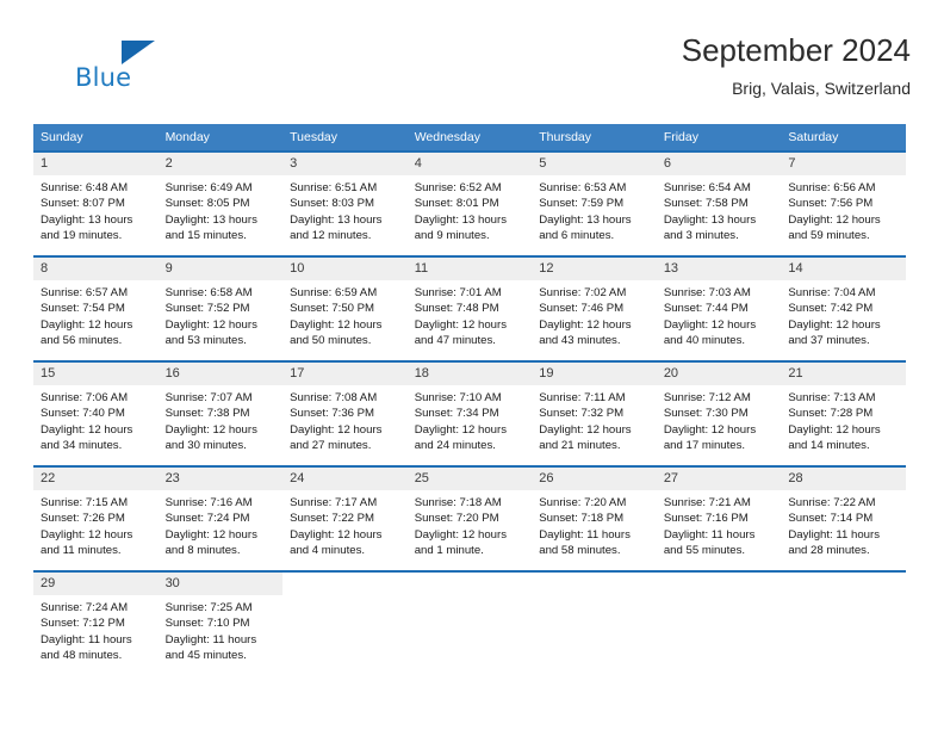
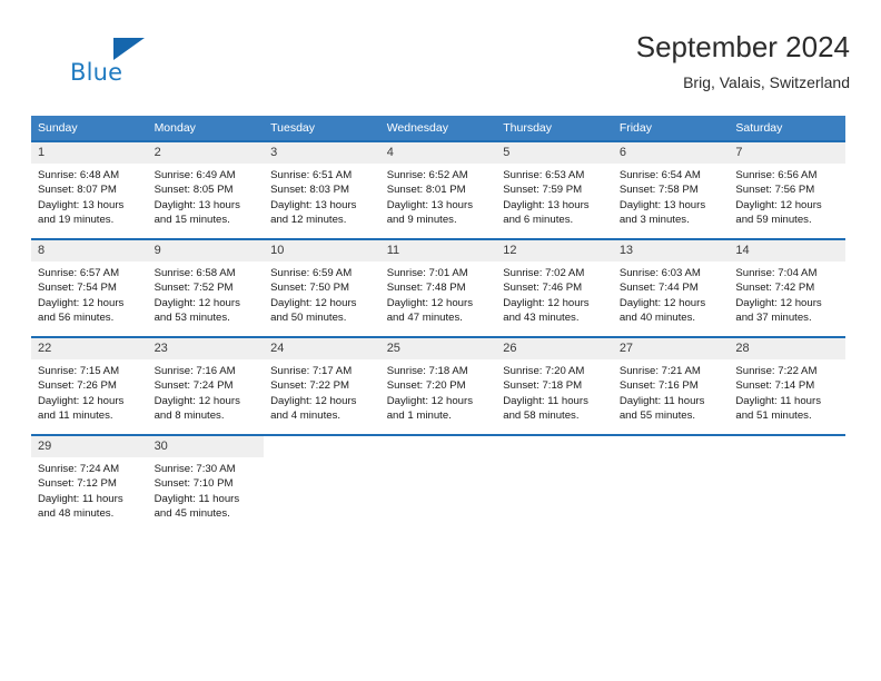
  Blue
  September 2024
  Brig, Valais, Switzerland
  Sunday	Monday	Tuesday	Wednesday	Thursday	Friday	Saturday
  1Sunrise: 6:48 AMSunset: 8:07 PMDaylight: 13 hoursand 19 minutes.	2Sunrise: 6:49 AMSunset: 8:05 PMDaylight: 13 hoursand 15 minutes.	3Sunrise: 6:51 AMSunset: 8:03 PMDaylight: 13 hoursand 12 minutes.	4Sunrise: 6:52 AMSunset: 8:01 PMDaylight: 13 hoursand 9 minutes.	5Sunrise: 6:53 AMSunset: 7:59 PMDaylight: 13 hoursand 6 minutes.	6Sunrise: 6:54 AMSunset: 7:58 PMDaylight: 13 hoursand 3 minutes.	7Sunrise: 6:56 AMSunset: 7:56 PMDaylight: 12 hoursand 59 minutes.
- 8Sunrise: 6:57 AMSunset: 7:54 PMDaylight: 12 hoursand 56 minutes.	9Sunrise: 6:58 AMSunset: 7:52 PMDaylight: 12 hoursand 53 minutes.	10Sunrise: 6:59 AMSunset: 7:50 PMDaylight: 12 hoursand 50 minutes.	11Sunrise: 7:01 AMSunset: 7:48 PMDaylight: 12 hoursand 47 minutes.	12Sunrise: 7:02 AMSunset: 7:46 PMDaylight: 12 hoursand 43 minutes.	13Sunrise: 7:03 AMSunset: 7:44 PMDaylight: 12 hoursand 40 minutes.	14Sunrise: 7:04 AMSunset: 7:42 PMDaylight: 12 hoursand 37 minutes.
+ 8Sunrise: 6:57 AMSunset: 7:54 PMDaylight: 12 hoursand 56 minutes.	9Sunrise: 6:58 AMSunset: 7:52 PMDaylight: 12 hoursand 53 minutes.	10Sunrise: 6:59 AMSunset: 7:50 PMDaylight: 12 hoursand 50 minutes.	11Sunrise: 7:01 AMSunset: 7:48 PMDaylight: 12 hoursand 47 minutes.	12Sunrise: 7:02 AMSunset: 7:46 PMDaylight: 12 hoursand 43 minutes.	13Sunrise: 6:03 AMSunset: 7:44 PMDaylight: 12 hoursand 40 minutes.	14Sunrise: 7:04 AMSunset: 7:42 PMDaylight: 12 hoursand 37 minutes.
- 15Sunrise: 7:06 AMSunset: 7:40 PMDaylight: 12 hoursand 34 minutes.	16Sunrise: 7:07 AMSunset: 7:38 PMDaylight: 12 hoursand 30 minutes.	17Sunrise: 7:08 AMSunset: 7:36 PMDaylight: 12 hoursand 27 minutes.	18Sunrise: 7:10 AMSunset: 7:34 PMDaylight: 12 hoursand 24 minutes.	19Sunrise: 7:11 AMSunset: 7:32 PMDaylight: 12 hoursand 21 minutes.	20Sunrise: 7:12 AMSunset: 7:30 PMDaylight: 12 hoursand 17 minutes.	21Sunrise: 7:13 AMSunset: 7:28 PMDaylight: 12 hoursand 14 minutes.
- 22Sunrise: 7:15 AMSunset: 7:26 PMDaylight: 12 hoursand 11 minutes.	23Sunrise: 7:16 AMSunset: 7:24 PMDaylight: 12 hoursand 8 minutes.	24Sunrise: 7:17 AMSunset: 7:22 PMDaylight: 12 hoursand 4 minutes.	25Sunrise: 7:18 AMSunset: 7:20 PMDaylight: 12 hoursand 1 minute.	26Sunrise: 7:20 AMSunset: 7:18 PMDaylight: 11 hoursand 58 minutes.	27Sunrise: 7:21 AMSunset: 7:16 PMDaylight: 11 hoursand 55 minutes.	28Sunrise: 7:22 AMSunset: 7:14 PMDaylight: 11 hoursand 28 minutes.
+ 22Sunrise: 7:15 AMSunset: 7:26 PMDaylight: 12 hoursand 11 minutes.	23Sunrise: 7:16 AMSunset: 7:24 PMDaylight: 12 hoursand 8 minutes.	24Sunrise: 7:17 AMSunset: 7:22 PMDaylight: 12 hoursand 4 minutes.	25Sunrise: 7:18 AMSunset: 7:20 PMDaylight: 12 hoursand 1 minute.	26Sunrise: 7:20 AMSunset: 7:18 PMDaylight: 11 hoursand 58 minutes.	27Sunrise: 7:21 AMSunset: 7:16 PMDaylight: 11 hoursand 55 minutes.	28Sunrise: 7:22 AMSunset: 7:14 PMDaylight: 11 hoursand 51 minutes.
- 29Sunrise: 7:24 AMSunset: 7:12 PMDaylight: 11 hoursand 48 minutes.	30Sunrise: 7:25 AMSunset: 7:10 PMDaylight: 11 hoursand 45 minutes.
+ 29Sunrise: 7:24 AMSunset: 7:12 PMDaylight: 11 hoursand 48 minutes.	30Sunrise: 7:30 AMSunset: 7:10 PMDaylight: 11 hoursand 45 minutes.
